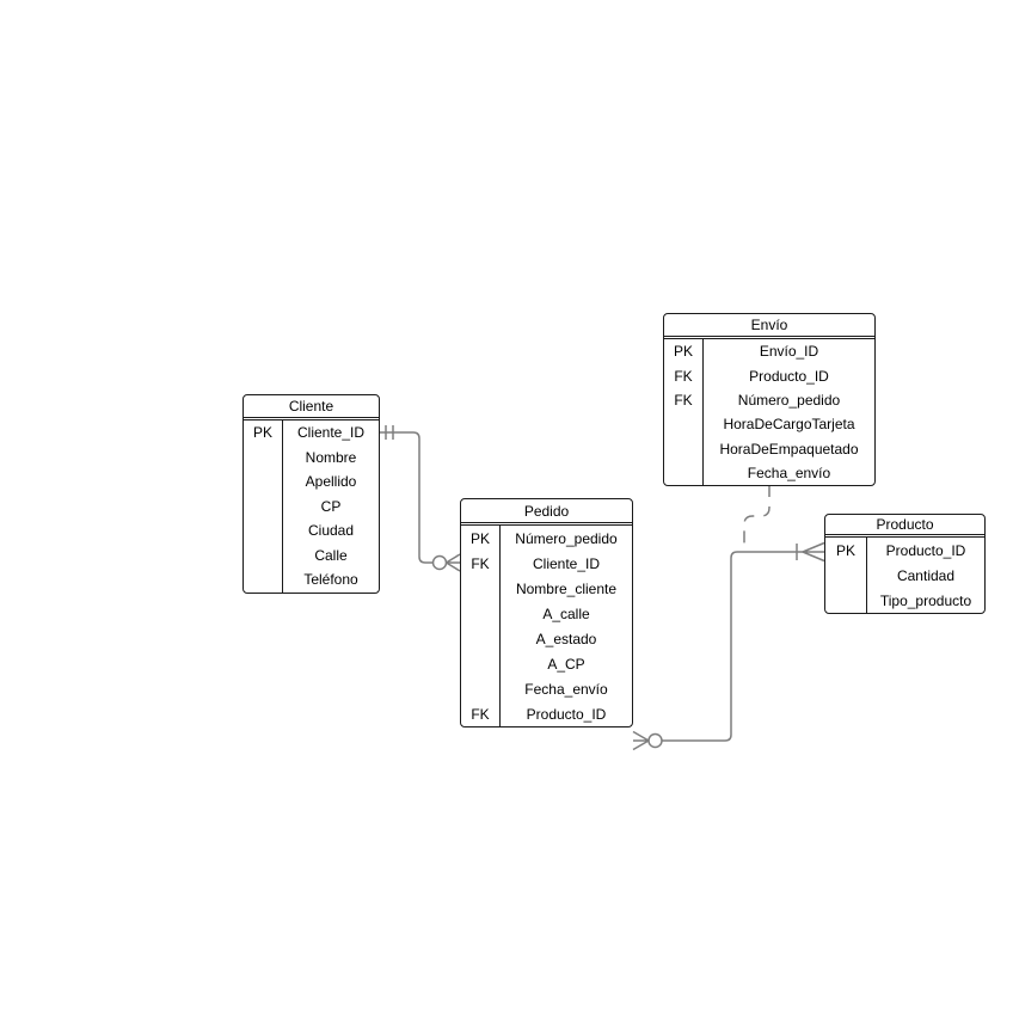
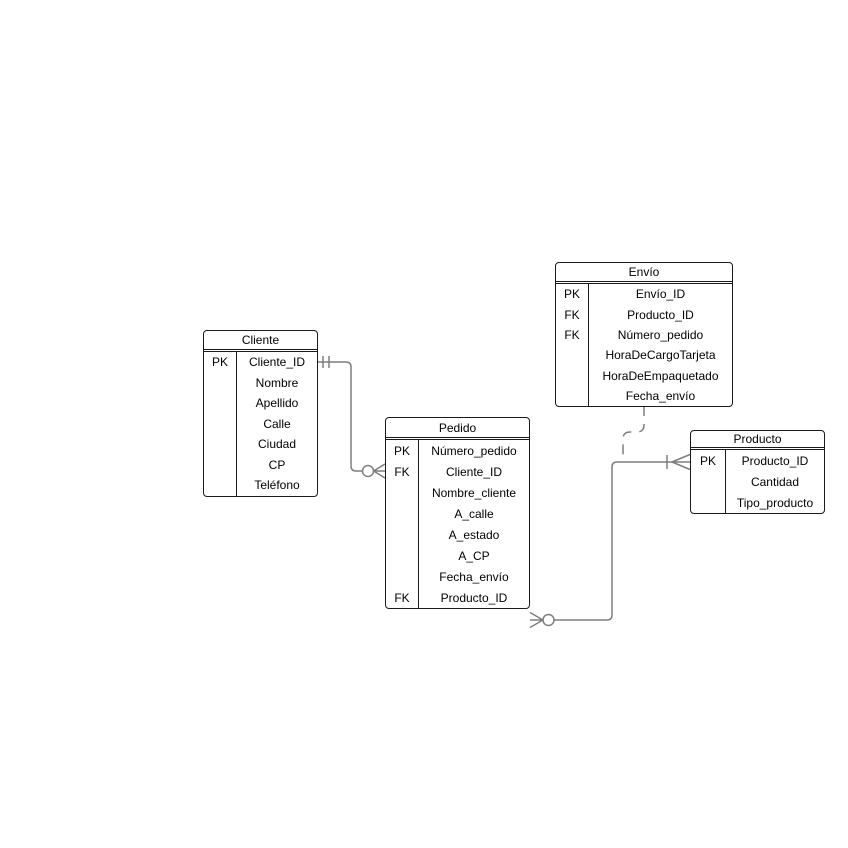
  Cliente
  PK
  Cliente_ID
  Nombre
  Apellido
- CP
+ Calle
  Ciudad
- Calle
+ CP
  Teléfono
  Pedido
  PK
  Número_pedido
  FK
  Cliente_ID
  Nombre_cliente
  A_calle
  A_estado
  A_CP
  Fecha_envío
  FK
  Producto_ID
  Envío
  PK
  Envío_ID
  FK
  Producto_ID
  FK
  Número_pedido
  HoraDeCargoTarjeta
  HoraDeEmpaquetado
  Fecha_envío
  Producto
  PK
  Producto_ID
  Cantidad
  Tipo_producto
